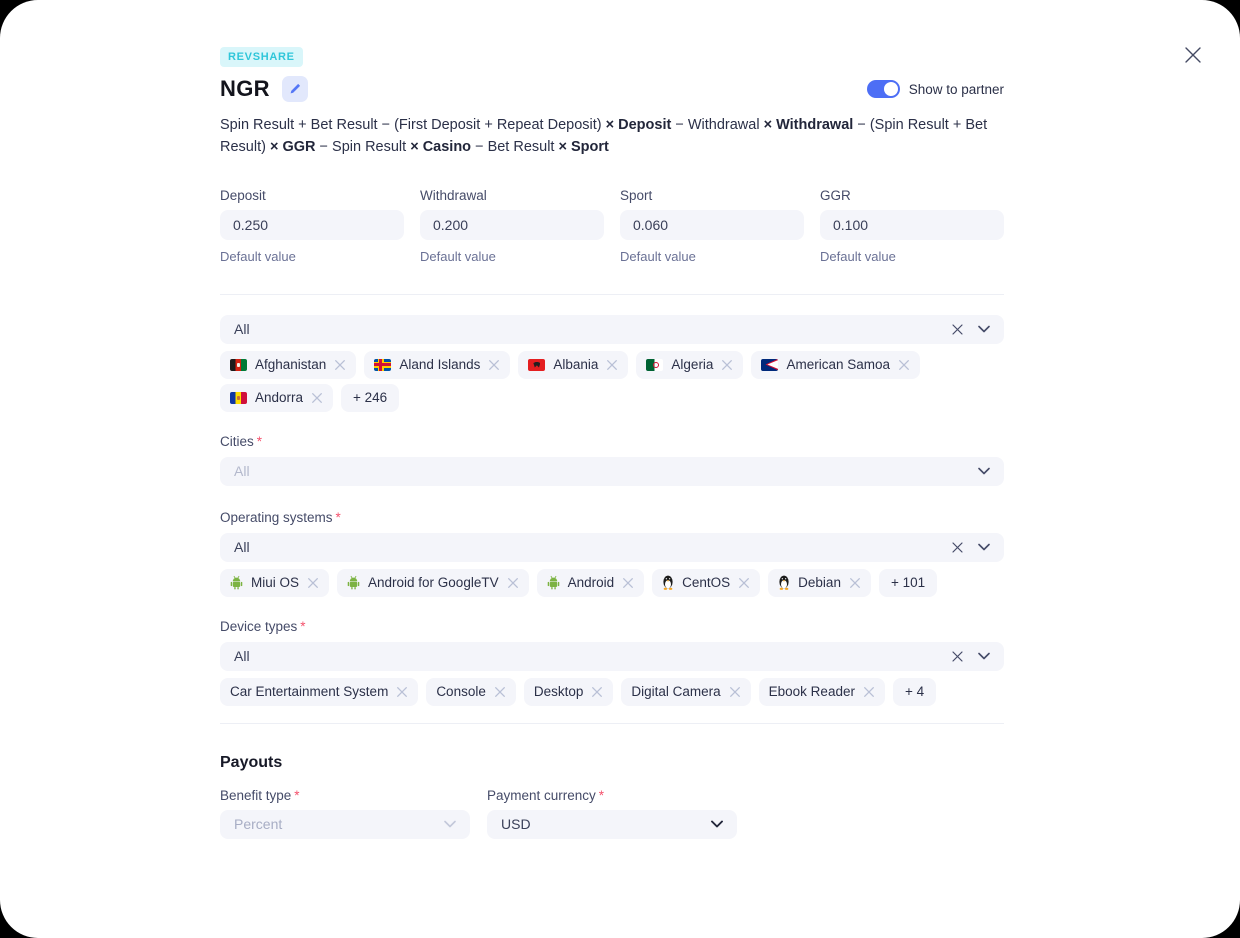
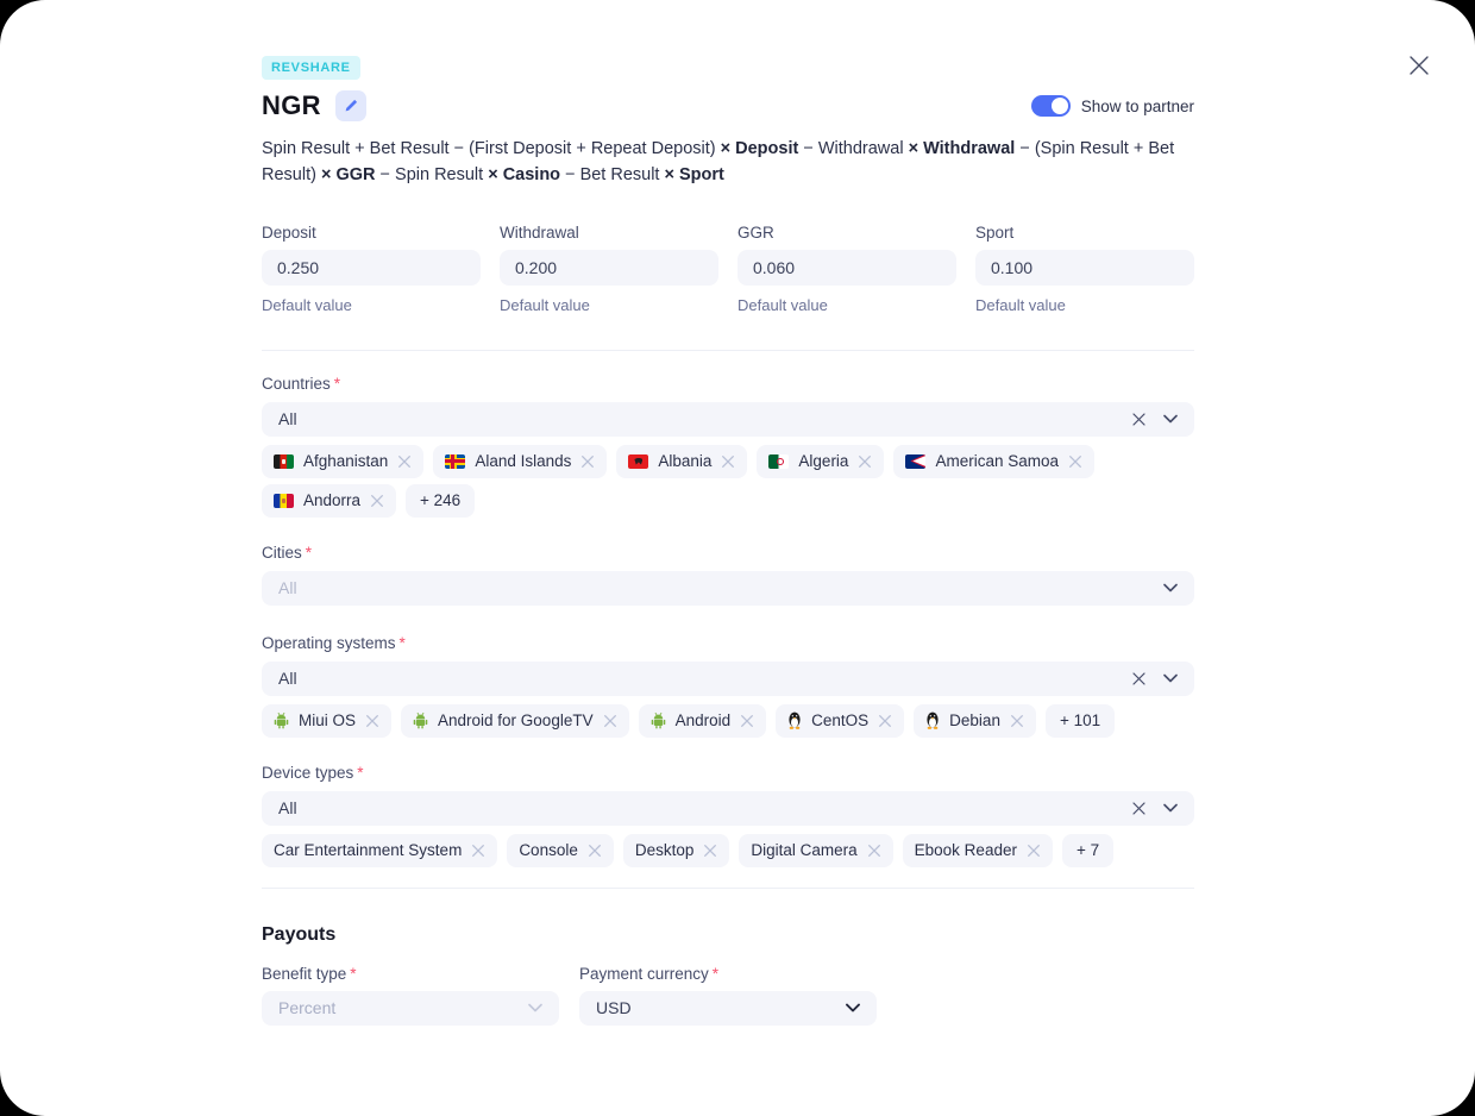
  REVSHARE
  NGR
  Show to partner
  Spin Result + Bet Result − (First Deposit + Repeat Deposit) × Deposit − Withdrawal × Withdrawal − (Spin Result + Bet Result) × GGR − Spin Result × Casino − Bet Result × Sport
  Deposit
  0.250 Default value
  Withdrawal
  0.200 Default value
- Sport
+ GGR
  0.060 Default value
- GGR
+ Sport
  0.100 Default value
+ Countries *
  All
  Afghanistan
  Aland Islands
  Albania
  Algeria
  American Samoa
  Andorra
  + 246
  Cities *
  All
  Operating systems *
  All
  Miui OS
  Android for GoogleTV
  Android
  CentOS
  Debian
  + 101
  Device types *
  All
  Car Entertainment System
  Console
  Desktop
  Digital Camera
  Ebook Reader
- + 4
+ + 7
  Payouts
  Benefit type *
  Percent
  Payment currency *
  USD
